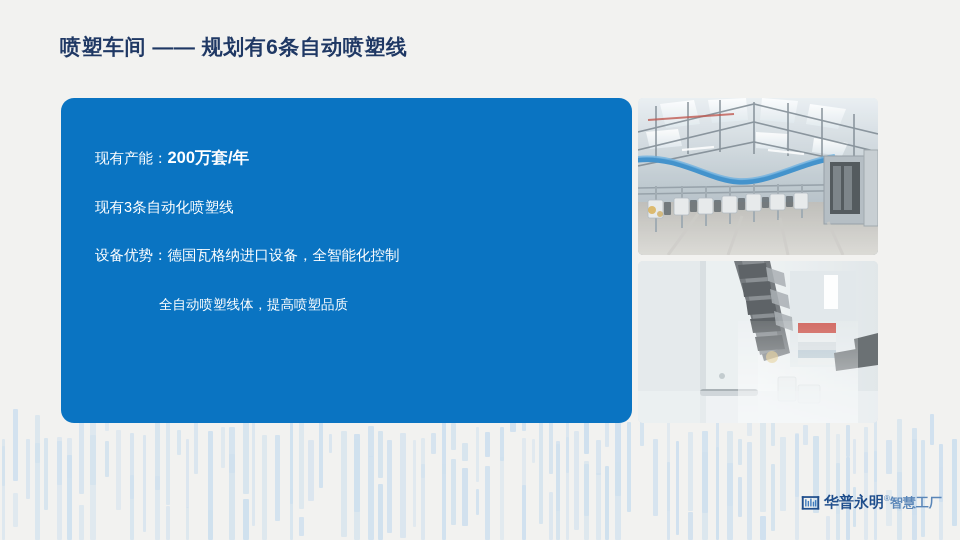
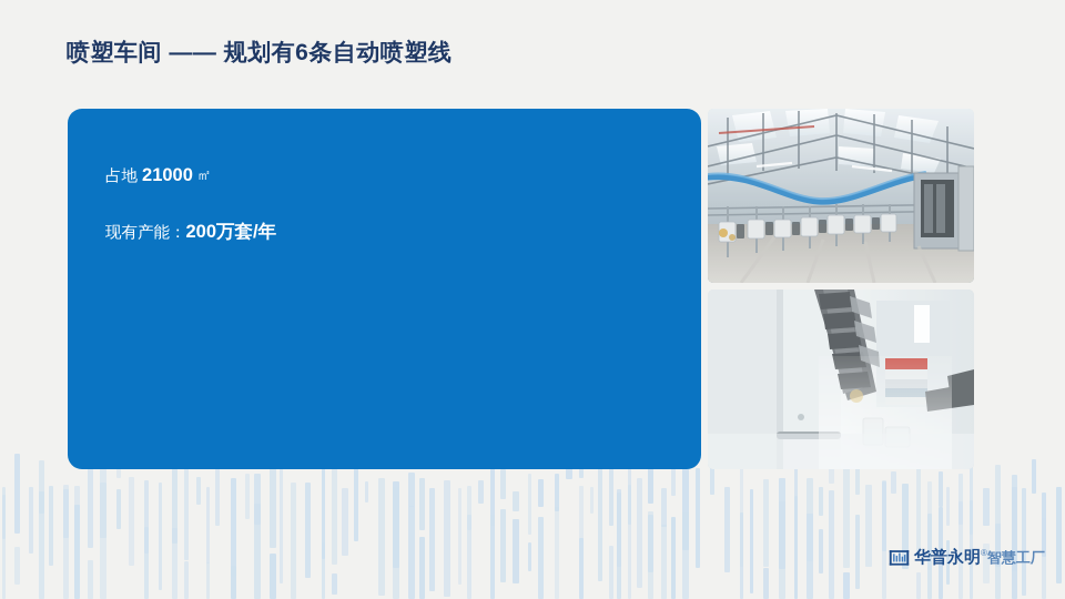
  喷塑车间 —— 规划有6条自动喷塑线
+ 占地 21000 ㎡
  现有产能：200万套/年
- 现有3条自动化喷塑线
- 设备优势：德国瓦格纳进口设备，全智能化控制
- 全自动喷塑线体，提高喷塑品质
  华普永明®
  智慧工厂
